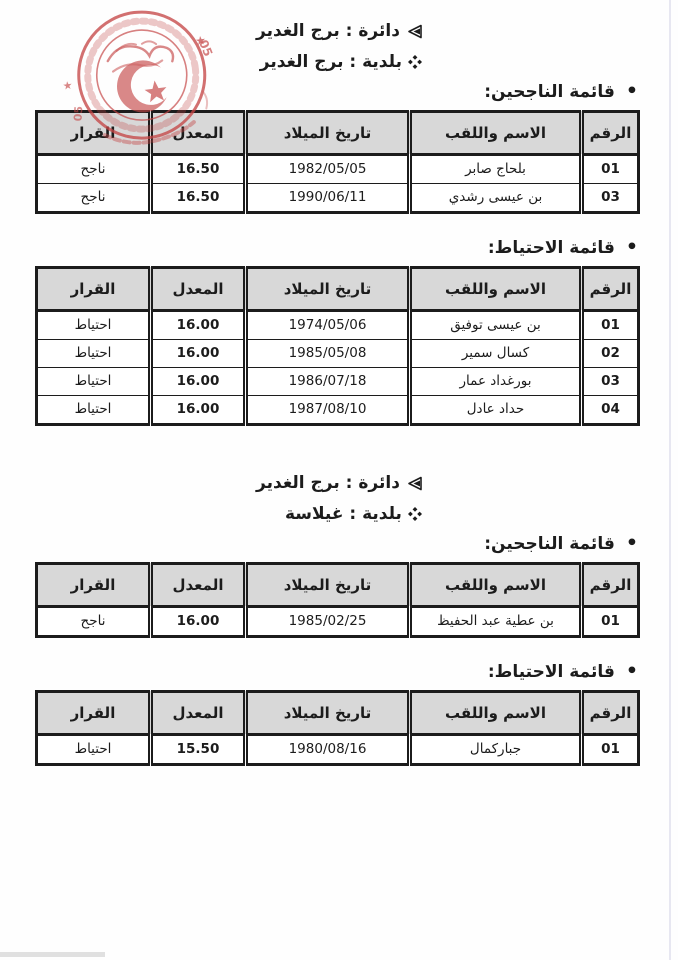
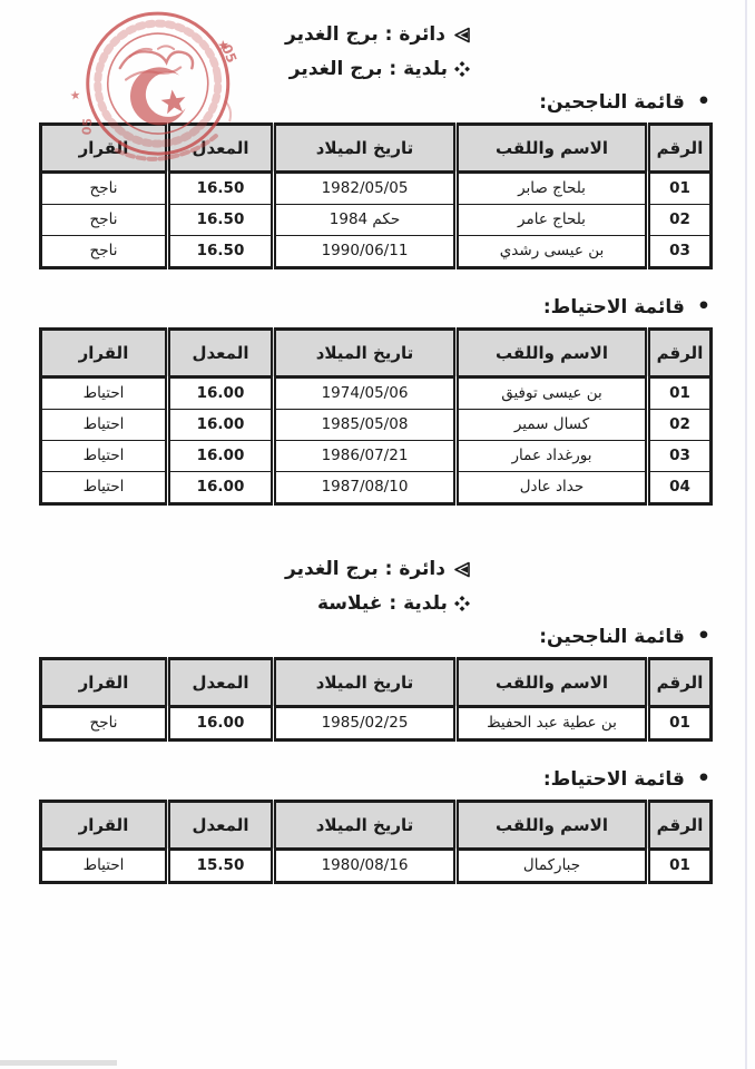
  دائرة : برج الغدير
  بلدية : برج الغدير
  •
  قائمة الناجحين:
  الرقم	الاسم واللقب	تاريخ الميلاد	المعدل	القرار
  01	بلحاج صابر	1982/05/05	16.50	ناجح
+ 02	بلحاج عامر	حكم 1984	16.50	ناجح
  03	بن عيسى رشدي	1990/06/11	16.50	ناجح
  •
  قائمة الاحتياط:
  الرقم	الاسم واللقب	تاريخ الميلاد	المعدل	القرار
  01	بن عيسى توفيق	1974/05/06	16.00	احتياط
  02	كسال سمير	1985/05/08	16.00	احتياط
- 03	بورغداد عمار	1986/07/18	16.00	احتياط
+ 03	بورغداد عمار	1986/07/21	16.00	احتياط
  04	حداد عادل	1987/08/10	16.00	احتياط
  دائرة : برج الغدير
  بلدية : غيلاسة
  •
  قائمة الناجحين:
  الرقم	الاسم واللقب	تاريخ الميلاد	المعدل	القرار
  01	بن عطية عبد الحفيظ	1985/02/25	16.00	ناجح
  •
  قائمة الاحتياط:
  الرقم	الاسم واللقب	تاريخ الميلاد	المعدل	القرار
  01	جباركمال	1980/08/16	15.50	احتياط
